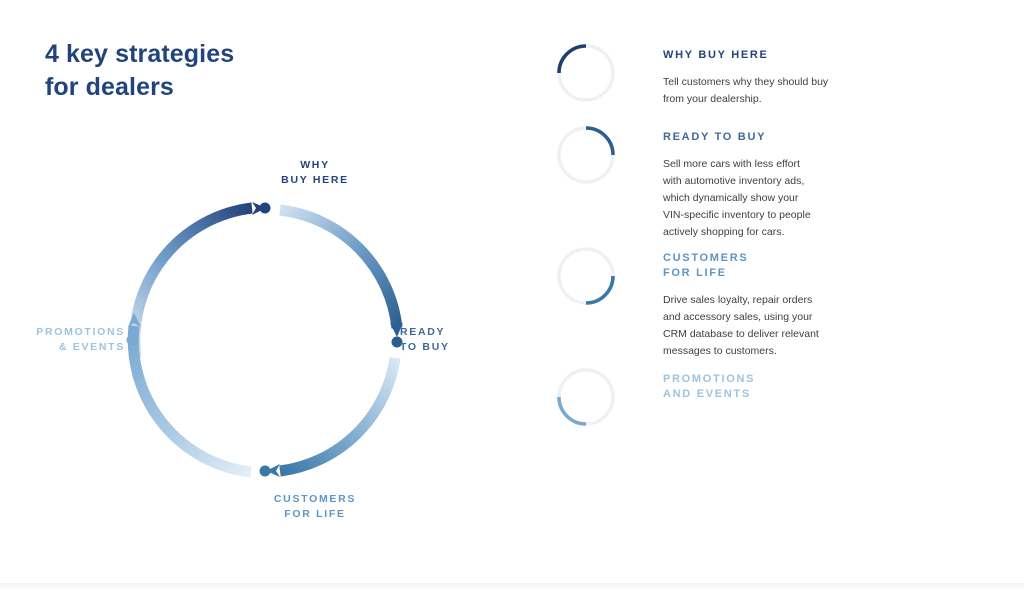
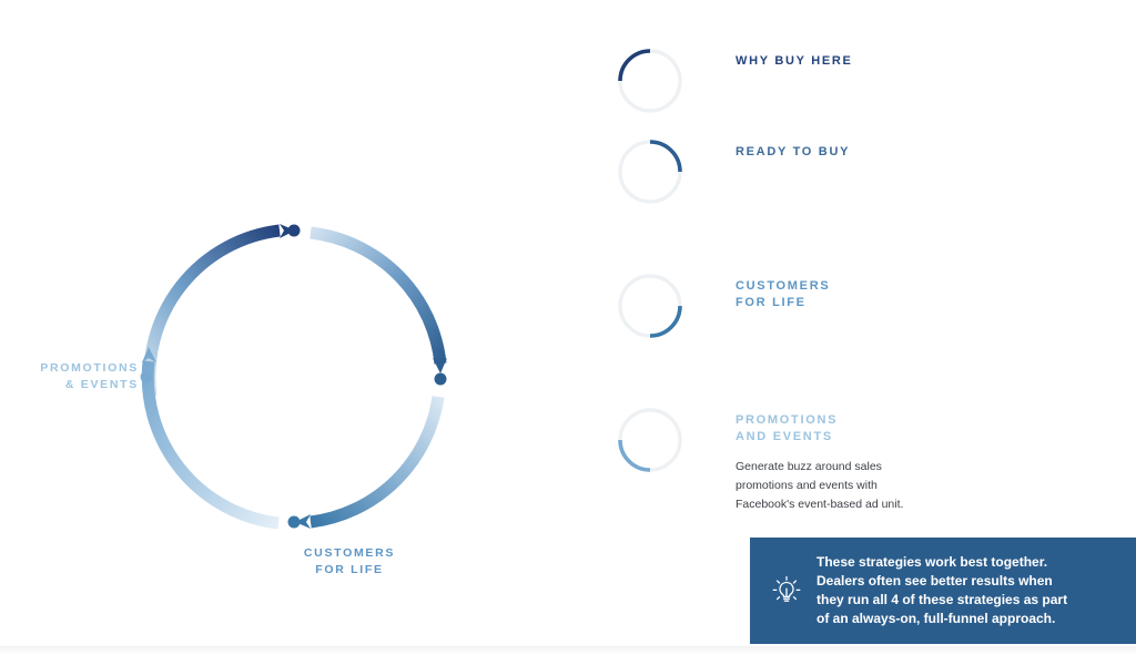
- 4 key strategies
- for dealers
- WHY
- BUY HERE
- READY
- TO BUY
  CUSTOMERS
  FOR LIFE
  PROMOTIONS
  & EVENTS
  WHY BUY HERE
- Tell customers why they should buy
- from your dealership.
  READY TO BUY
- Sell more cars with less effort
- with automotive inventory ads,
- which dynamically show your
- VIN-specific inventory to people
- actively shopping for cars.
  CUSTOMERS
  FOR LIFE
- Drive sales loyalty, repair orders
- and accessory sales, using your
- CRM database to deliver relevant
- messages to customers.
  PROMOTIONS
  AND EVENTS
+ Generate buzz around sales
+ promotions and events with
+ Facebook's event-based ad unit.
+ These strategies work best together.
+ Dealers often see better results when
+ they run all 4 of these strategies as part
+ of an always-on, full-funnel approach.
